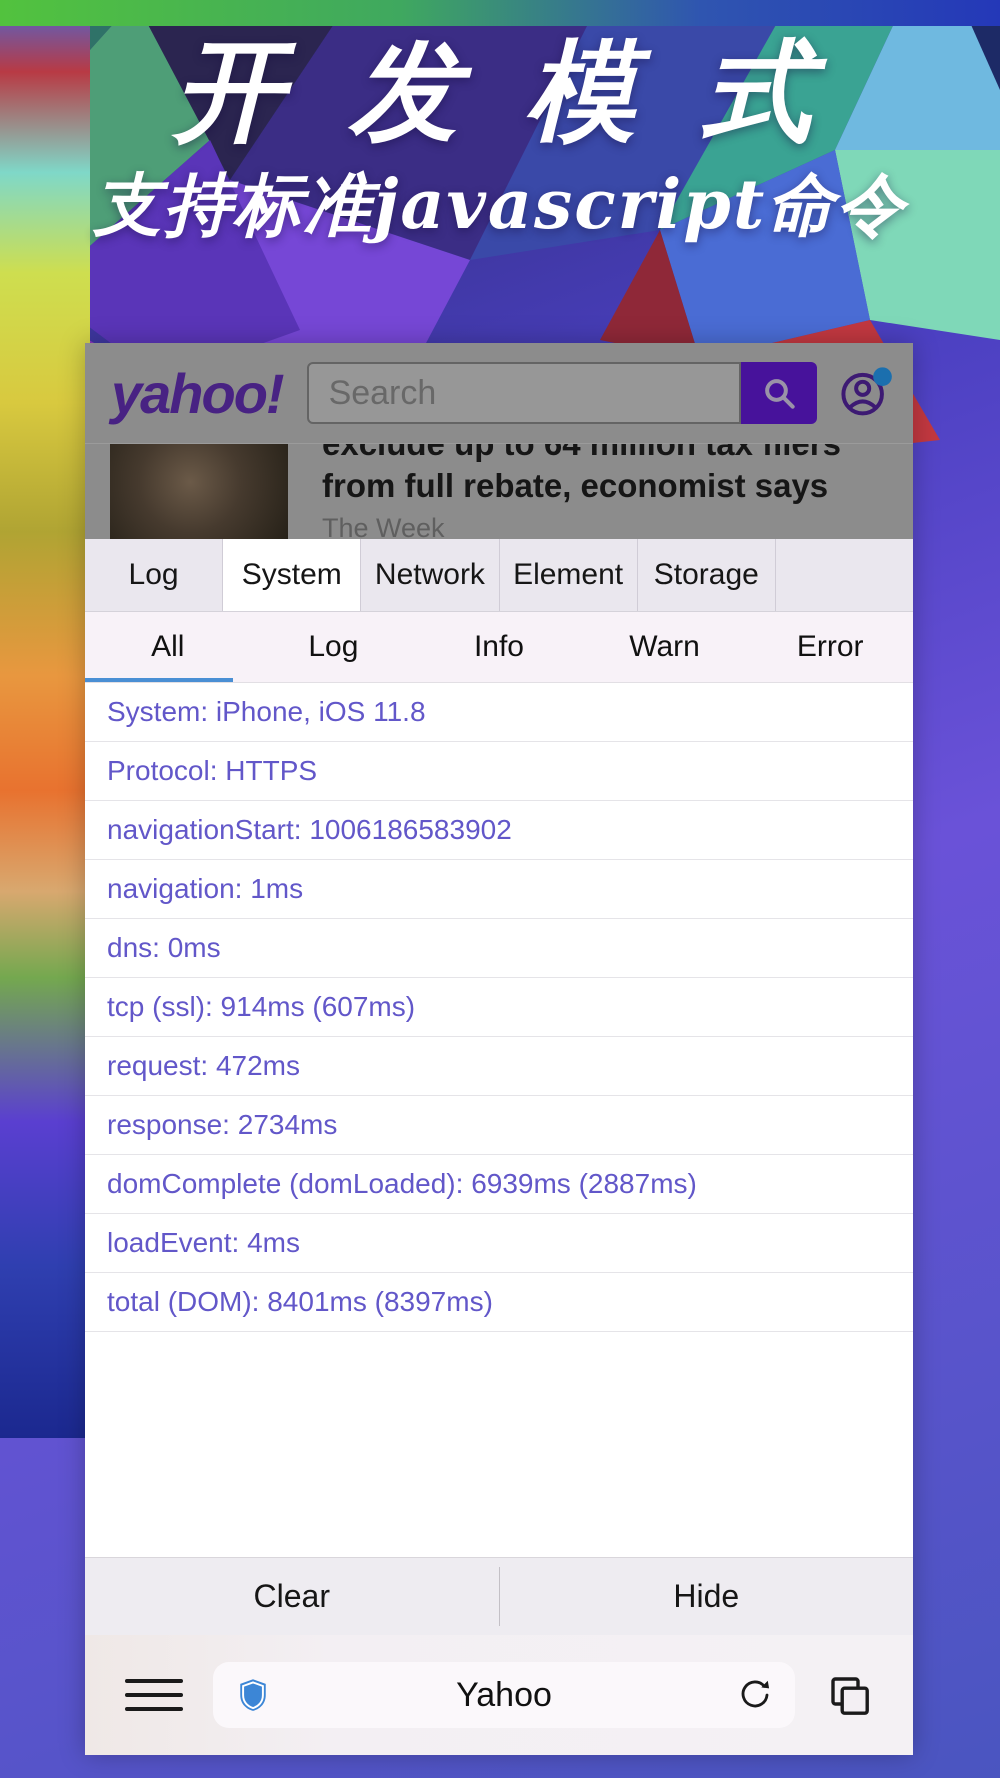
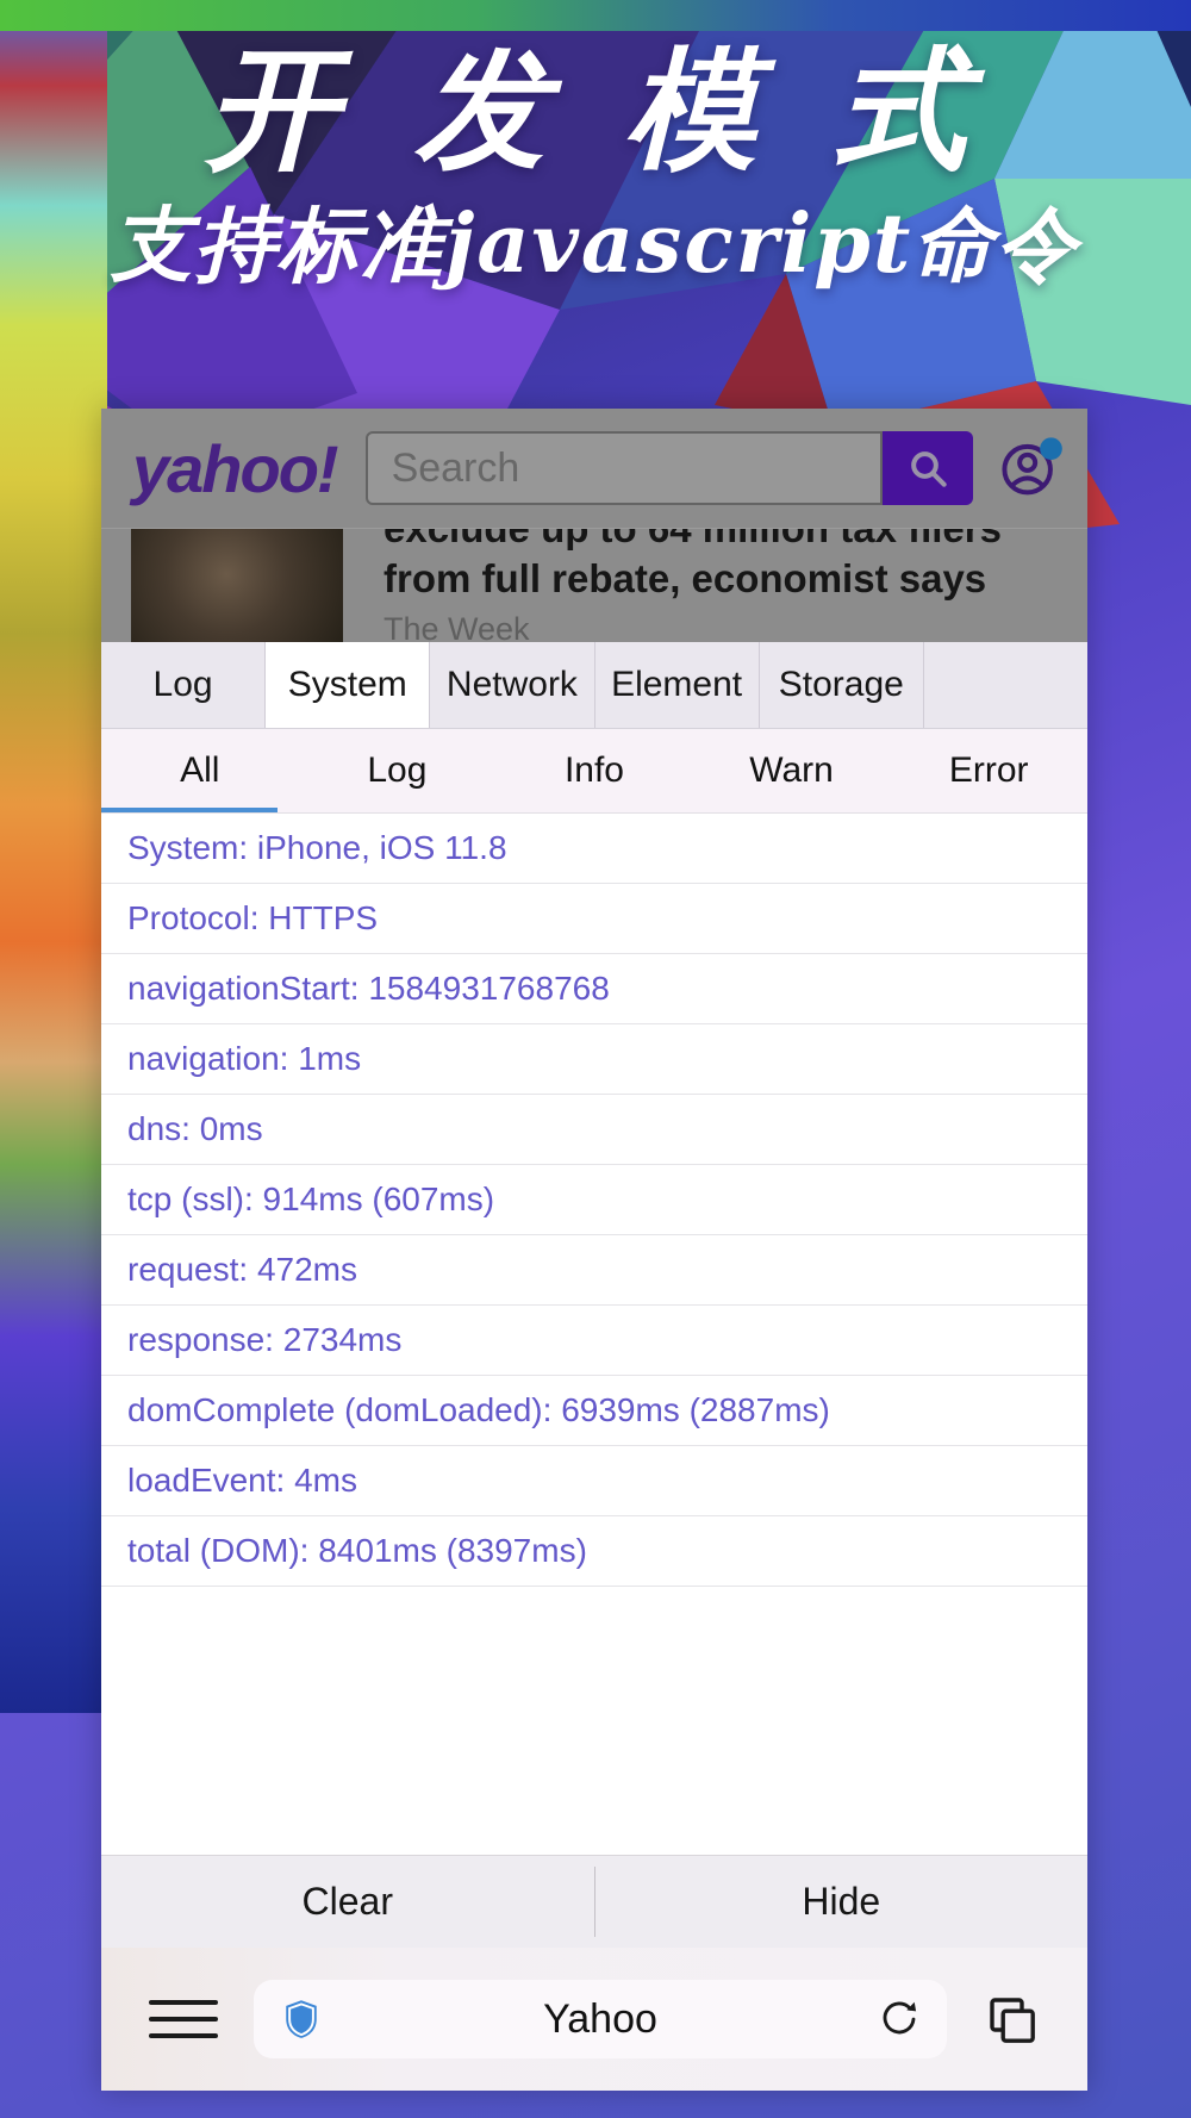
  开 发 模 式
  支持标准javascript命令
  yahoo!
  Search
  exclude up to 64 million tax filers
  from full rebate, economist says
  The Week
  Log
  System
  Network
  Element
  Storage
  All
  Log
  Info
  Warn
  Error
  System: iPhone, iOS 11.8
  Protocol: HTTPS
- navigationStart: 1006186583902
+ navigationStart: 1584931768768
  navigation: 1ms
  dns: 0ms
  tcp (ssl): 914ms (607ms)
  request: 472ms
  response: 2734ms
  domComplete (domLoaded): 6939ms (2887ms)
  loadEvent: 4ms
  total (DOM): 8401ms (8397ms)
  Clear
  Hide
  Yahoo
